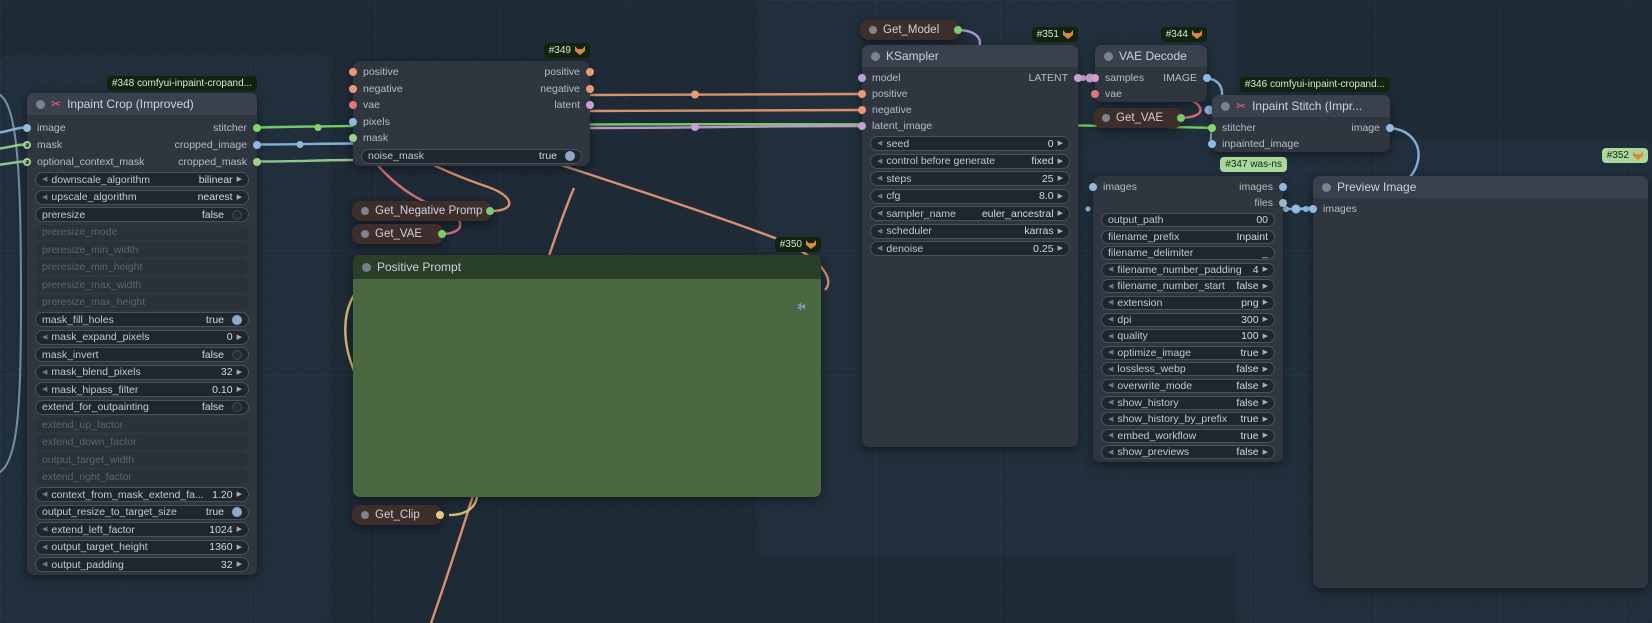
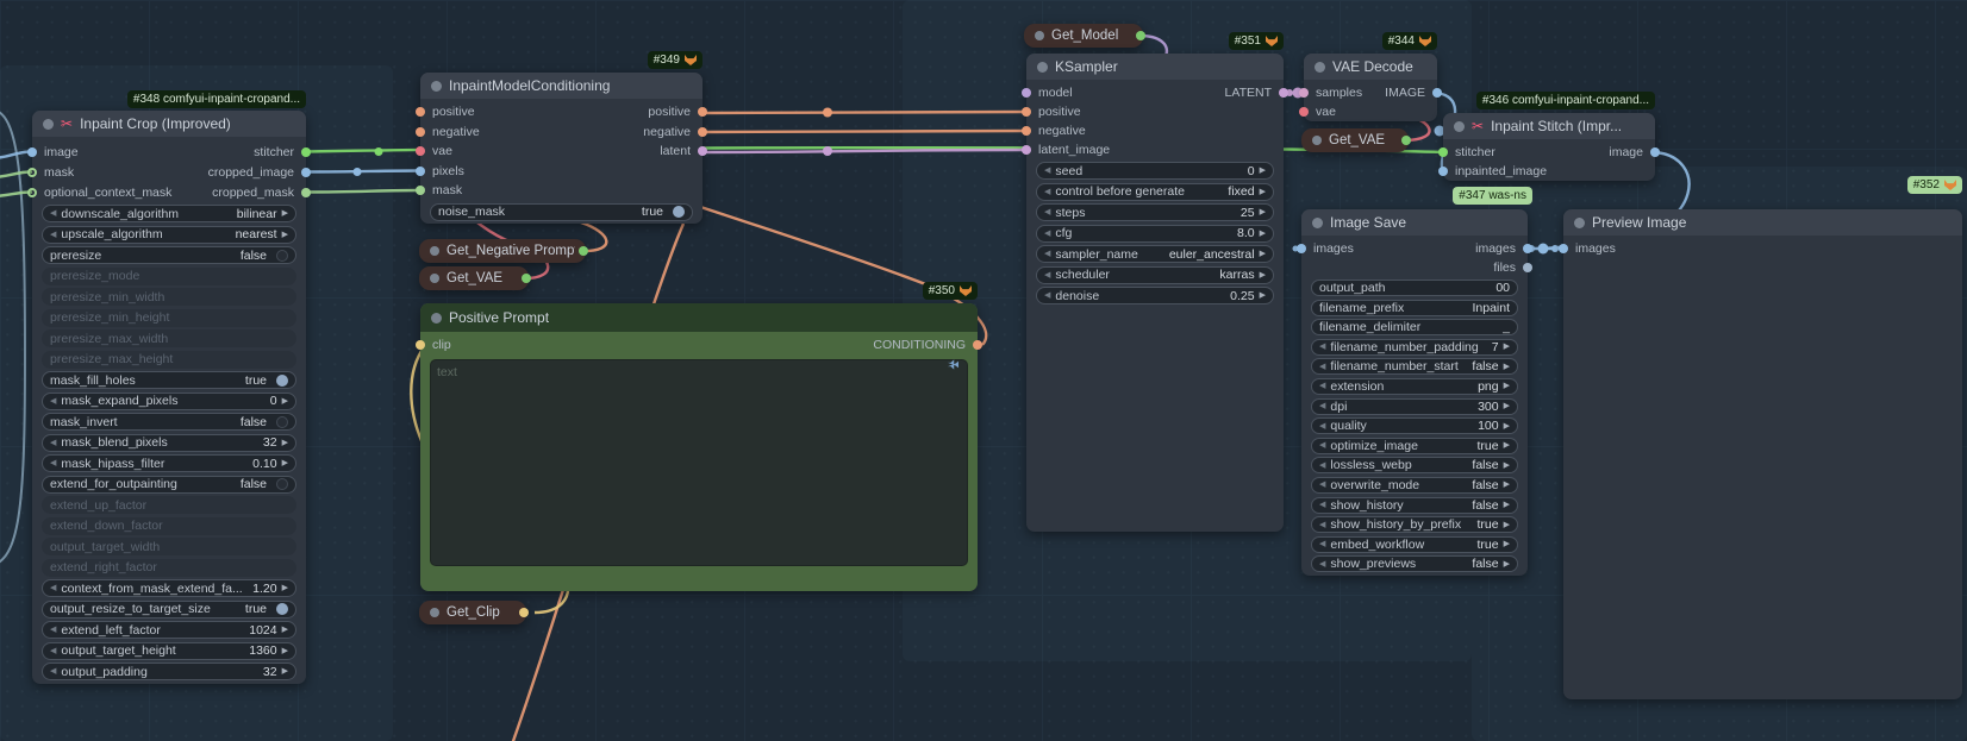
  #348 comfyui-inpaint-cropand...
  ✂
  Inpaint Crop (Improved)
  image
  stitcher
  mask
  cropped_image
  optional_context_mask
  cropped_mask
  downscale_algorithm
  bilinear
  upscale_algorithm
  nearest
  preresize
  false
  preresize_mode
  preresize_min_width
  preresize_min_height
  preresize_max_width
  preresize_max_height
  mask_fill_holes
  true
  mask_expand_pixels
  0
  mask_invert
  false
  mask_blend_pixels
  32
  mask_hipass_filter
  0.10
  extend_for_outpainting
  false
  extend_up_factor
  extend_down_factor
  output_target_width
  extend_right_factor
  context_from_mask_extend_fa...
  1.20
  output_resize_to_target_size
  true
  extend_left_factor
  1024
  output_target_height
  1360
  output_padding
  32
  #349
+ InpaintModelConditioning
  positive
  positive
  negative
  negative
  vae
  latent
  pixels
  mask
  noise_mask
  true
  Get_Negative Promp
  Get_VAE
  #350
  Positive Prompt
+ clip
+ CONDITIONING
+ text
  Get_Clip
  Get_Model
  #351
  KSampler
  model
  LATENT
  positive
  negative
  latent_image
  seed
  0
  control before generate
  fixed
  steps
  25
  cfg
  8.0
  sampler_name
  euler_ancestral
  scheduler
  karras
  denoise
  0.25
  #344
  VAE Decode
  samples
  IMAGE
  vae
  Get_VAE
  #346 comfyui-inpaint-cropand...
  ✂
  Inpaint Stitch (Impr...
  stitcher
  image
  inpainted_image
  #347 was-ns
+ Image Save
  images
  images
  files
  output_path
  00
  filename_prefix
  Inpaint
  filename_delimiter
  _
  filename_number_padding
- 4
+ 7
  filename_number_start
  false
  extension
  png
  dpi
  300
  quality
  100
  optimize_image
  true
  lossless_webp
  false
  overwrite_mode
  false
  show_history
  false
  show_history_by_prefix
  true
  embed_workflow
  true
  show_previews
  false
  #352
  Preview Image
  images
